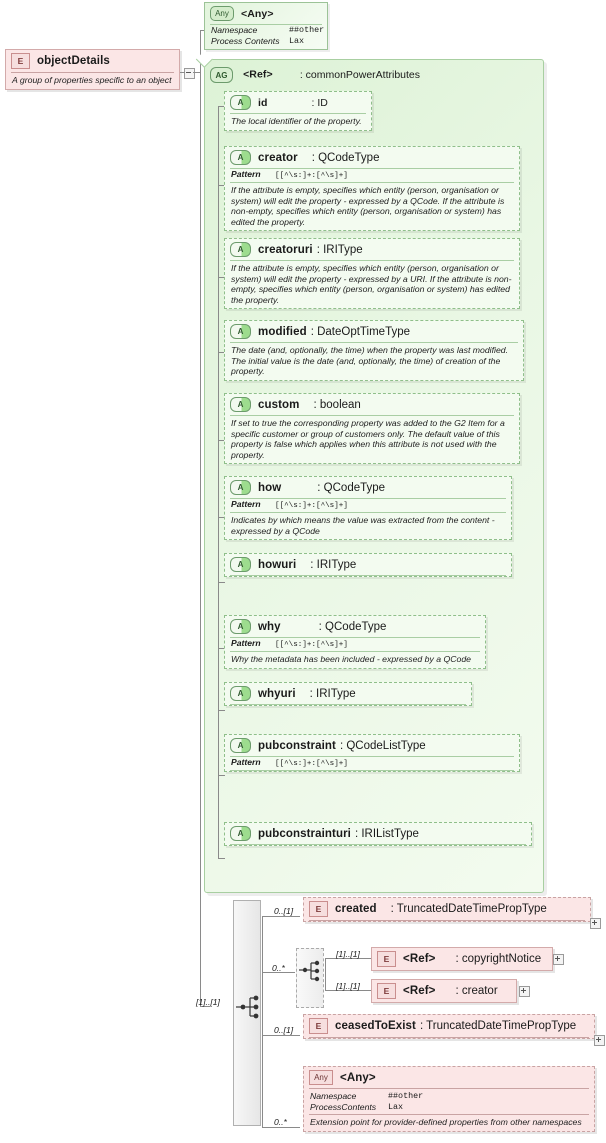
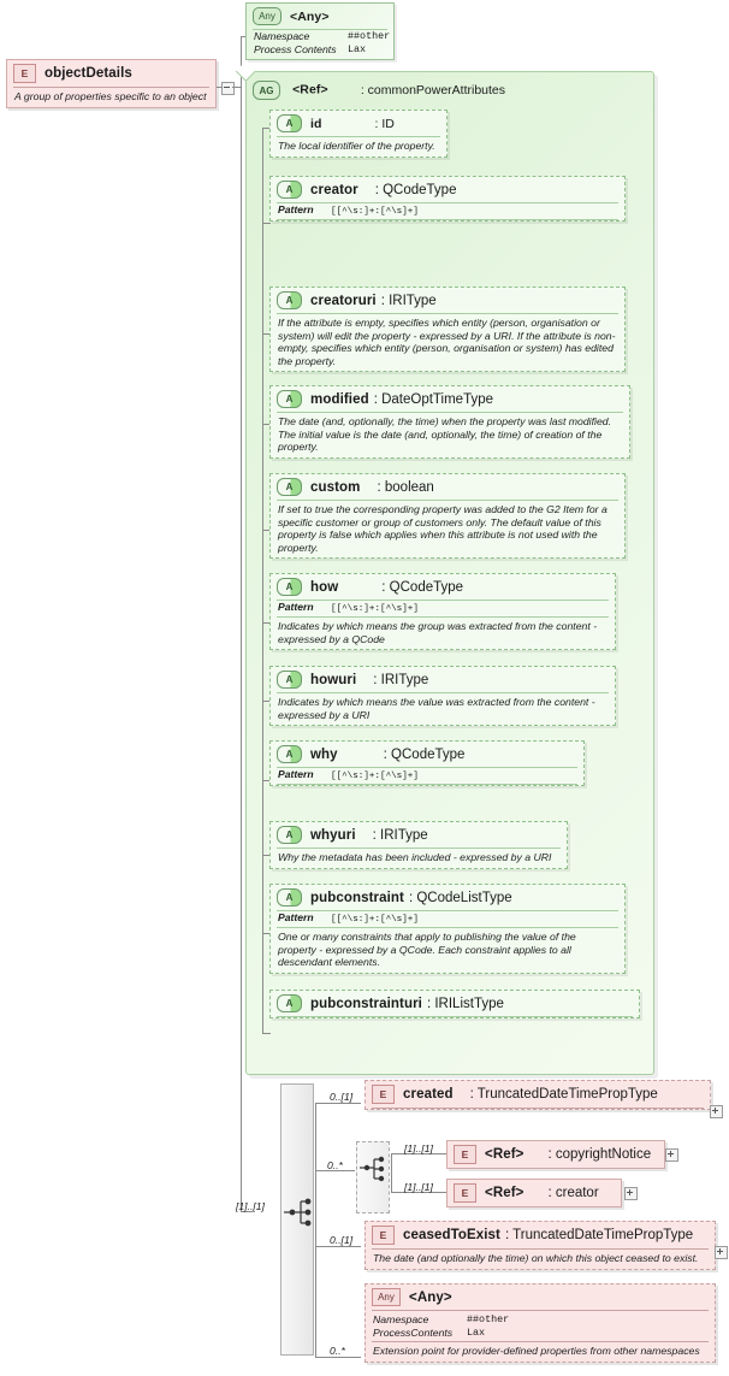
  E
  objectDetails
  A group of properties specific to an object
  Any
  <Any>
  Namespace
  ##other
  Process Contents
  Lax
  AG <Ref> : commonPowerAttributes
  A
  id
  : ID
  The local identifier of the property.
  A
  creator
  : QCodeType
  Pattern
  [[^\s:]+:[^\s]+]
- If the attribute is empty, specifies which entity (person, organisation or system) will edit the property - expressed by a QCode. If the attribute is non-empty, specifies which entity (person, organisation or system) has edited the property.
  A
  creatoruri
  : IRIType
  If the attribute is empty, specifies which entity (person, organisation or system) will edit the property - expressed by a URI. If the attribute is non-empty, specifies which entity (person, organisation or system) has edited the property.
  A
  modified
  : DateOptTimeType
  The date (and, optionally, the time) when the property was last modified. The initial value is the date (and, optionally, the time) of creation of the property.
  A
  custom
  : boolean
  If set to true the corresponding property was added to the G2 Item for a specific customer or group of customers only. The default value of this property is false which applies when this attribute is not used with the property.
  A
  how
  : QCodeType
  Pattern
  [[^\s:]+:[^\s]+]
- Indicates by which means the value was extracted from the content - expressed by a QCode
+ Indicates by which means the group was extracted from the content - expressed by a QCode
  A
  howuri
  : IRIType
+ Indicates by which means the value was extracted from the content - expressed by a URI
  A
  why
  : QCodeType
  Pattern
  [[^\s:]+:[^\s]+]
- Why the metadata has been included - expressed by a QCode
  A
  whyuri
  : IRIType
+ Why the metadata has been included - expressed by a URI
  A
  pubconstraint
  : QCodeListType
  Pattern
  [[^\s:]+:[^\s]+]
+ One or many constraints that apply to publishing the value of the property - expressed by a QCode. Each constraint applies to all descendant elements.
  A
  pubconstrainturi
  : IRIListType
  [1]..[1]
  0..[1]
  E
  created
  : TruncatedDateTimePropType
  0..*
  [1]..[1]
  E
  <Ref>
  : copyrightNotice
  [1]..[1]
  E
  <Ref>
  : creator
  0..[1]
  E
  ceasedToExist
  : TruncatedDateTimePropType
+ The date (and optionally the time) on which this object ceased to exist.
  0..*
  Any
  <Any>
  Namespace
  ##other
  ProcessContents
  Lax
  Extension point for provider-defined properties from other namespaces
